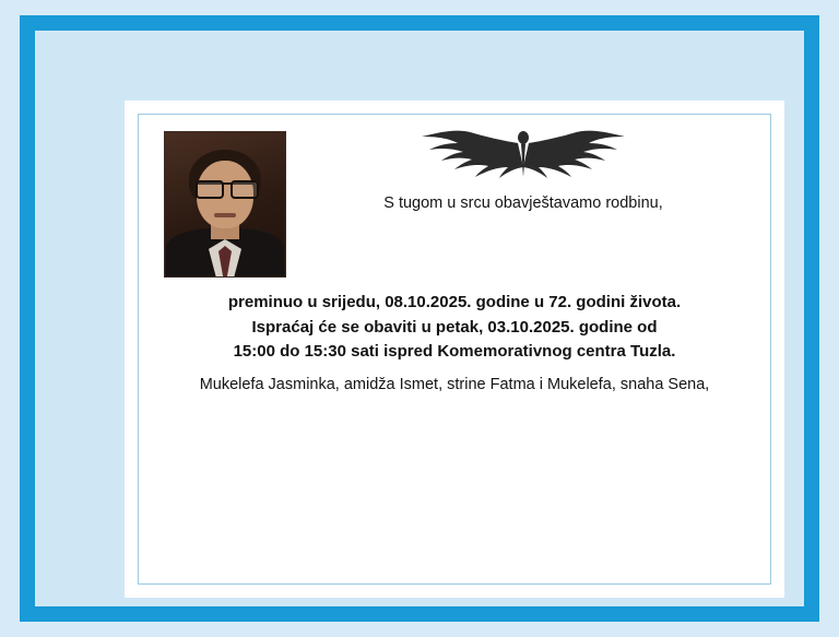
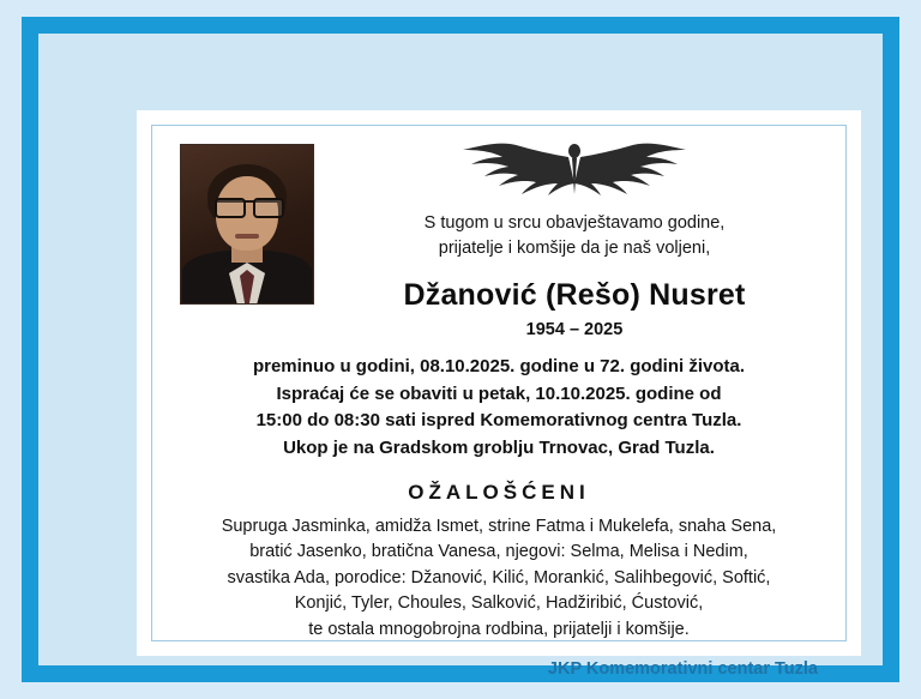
- S tugom u srcu obavještavamo rodbinu,
+ S tugom u srcu obavještavamo godine,
+ prijatelje i komšije da je naš voljeni,
+ Džanović (Rešo) Nusret
+ 1954 – 2025
- preminuo u srijedu, 08.10.2025. godine u 72. godini života.
+ preminuo u godini, 08.10.2025. godine u 72. godini života.
- Ispraćaj će se obaviti u petak, 03.10.2025. godine od
+ Ispraćaj će se obaviti u petak, 10.10.2025. godine od
- 15:00 do 15:30 sati ispred Komemorativnog centra Tuzla.
+ 15:00 do 08:30 sati ispred Komemorativnog centra Tuzla.
+ Ukop je na Gradskom groblju Trnovac, Grad Tuzla.
+ OŽALOŠĆENI
- Mukelefa Jasminka, amidža Ismet, strine Fatma i Mukelefa, snaha Sena,
+ Supruga Jasminka, amidža Ismet, strine Fatma i Mukelefa, snaha Sena,
+ bratić Jasenko, bratična Vanesa, njegovi: Selma, Melisa i Nedim,
+ svastika Ada, porodice: Džanović, Kilić, Morankić, Salihbegović, Softić,
+ Konjić, Tyler, Choules, Salković, Hadžiribić, Ćustović,
+ te ostala mnogobrojna rodbina, prijatelji i komšije.
+ JKP Komemorativni centar Tuzla
